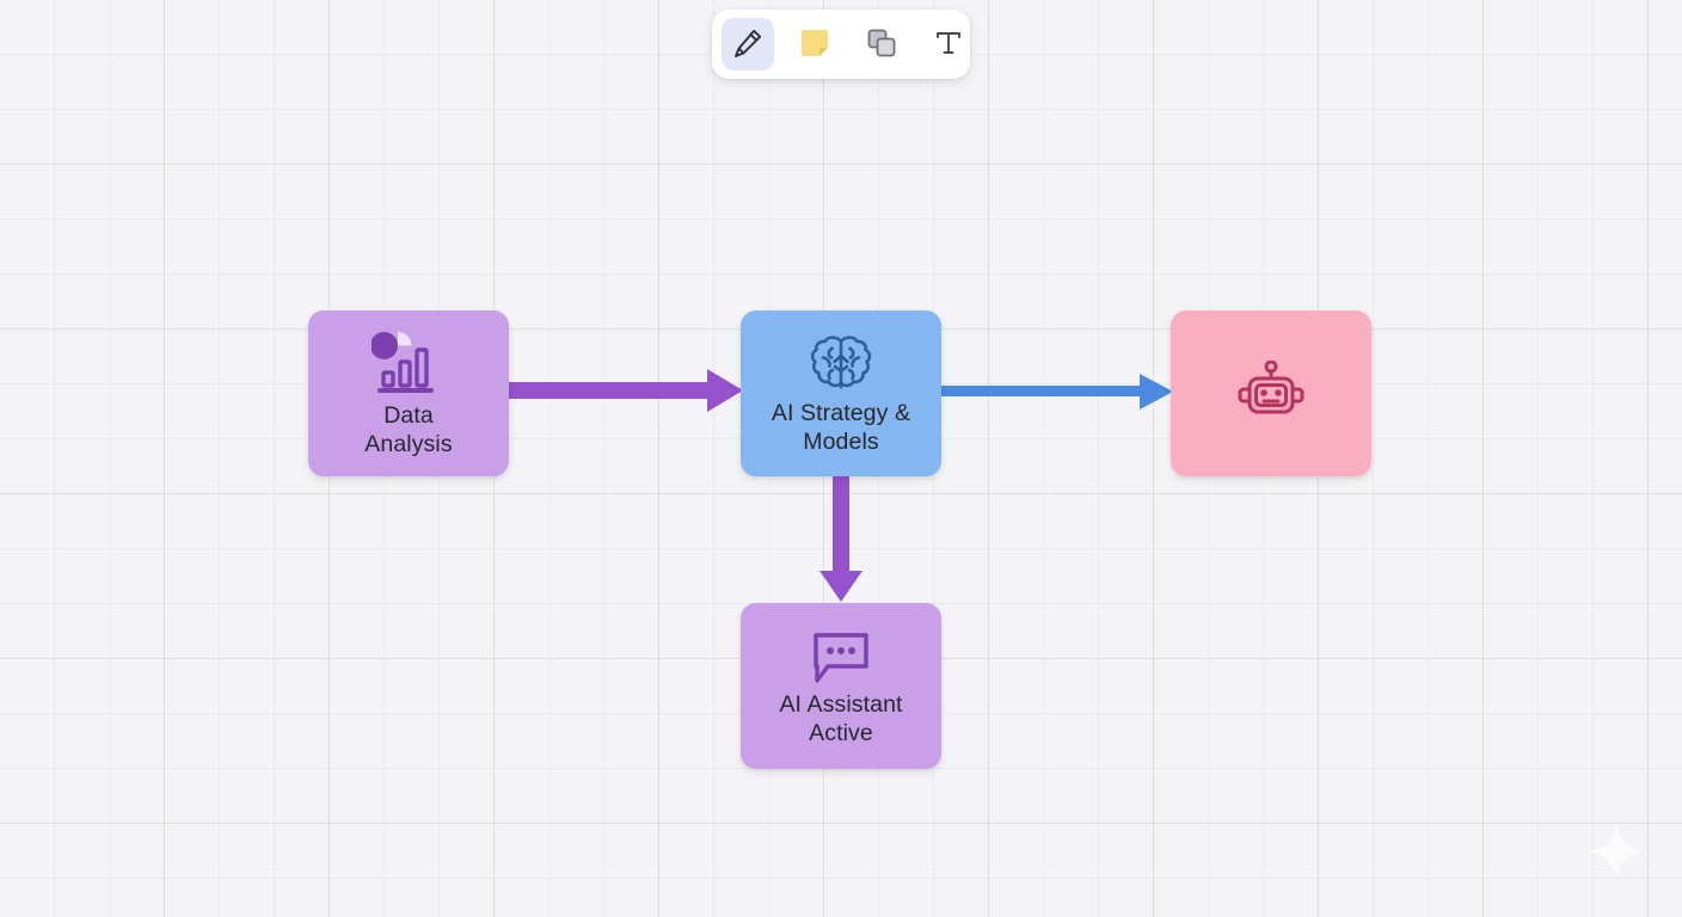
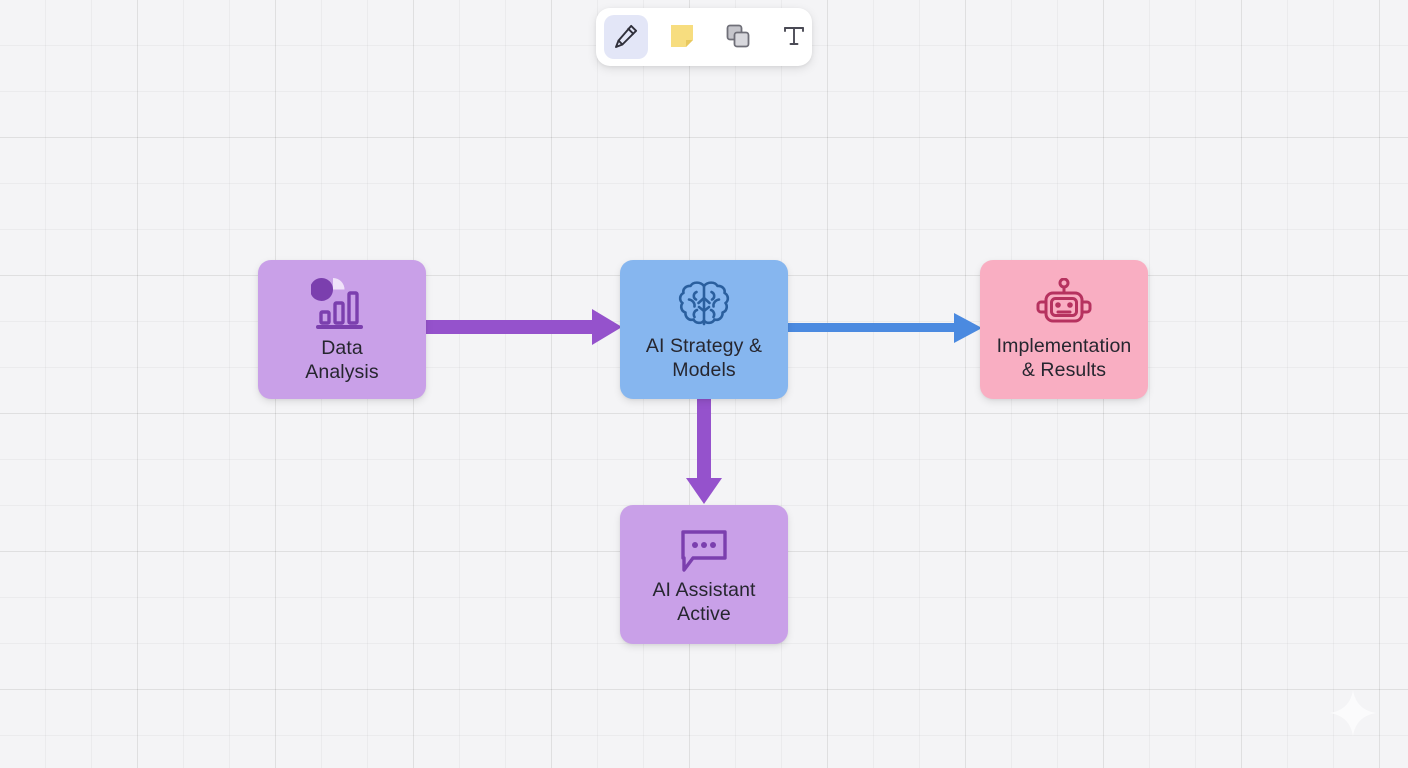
  Data
  Analysis
  AI Strategy &
  Models
+ Implementation
+ & Results
  AI Assistant
  Active
